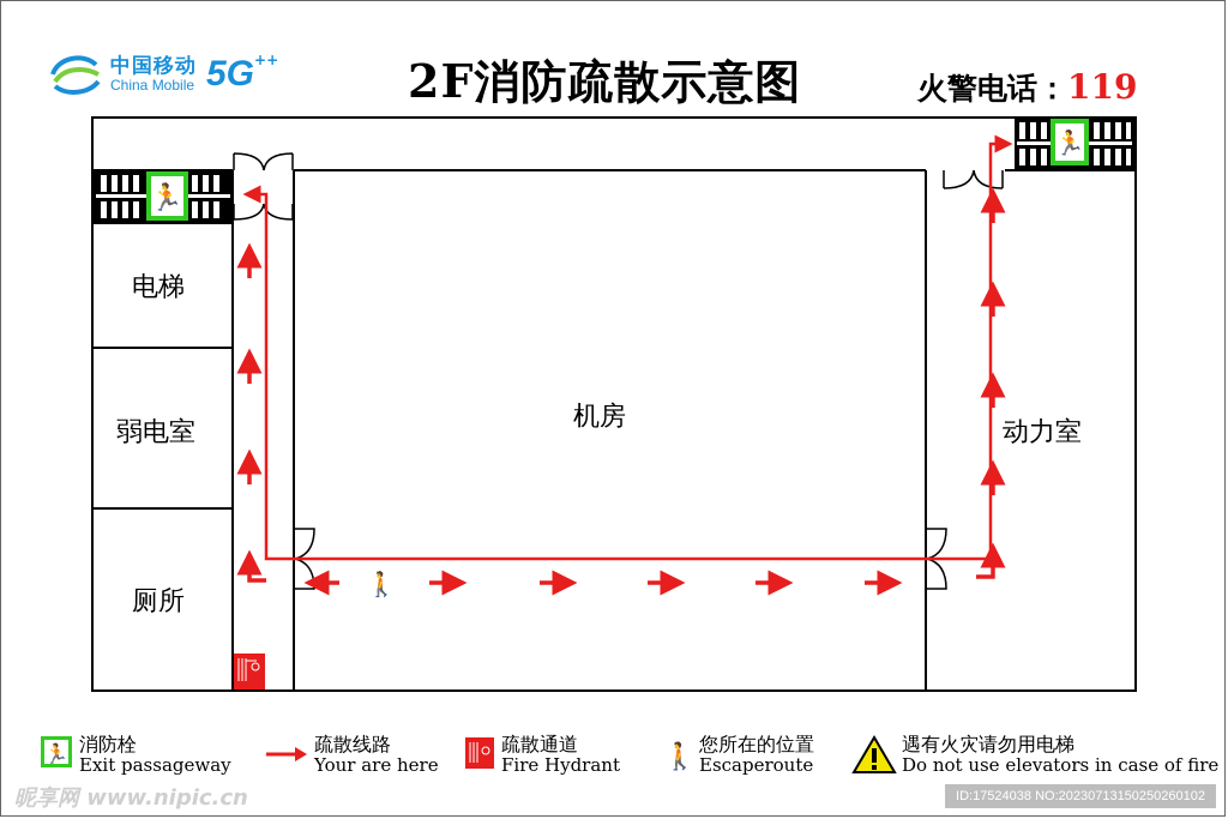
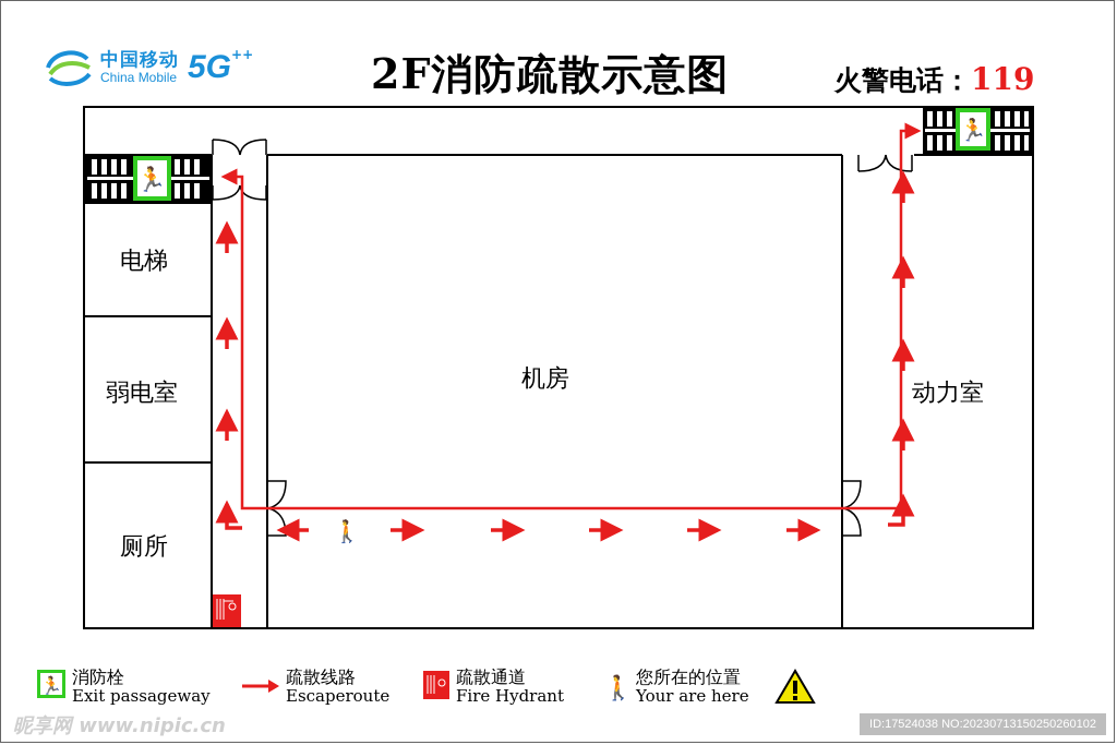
  中国移动
  China Mobile
  5G
  ++
  2F消防疏散示意图
  火警电话：119
  🏃
  🏃
  🚶
  电梯
  弱电室
  厕所
  机房
  动力室
  🏃
  消防栓
  Exit passageway
  疏散线路
- Your are here
+ Escaperoute
  疏散通道
  Fire Hydrant
  🚶
  您所在的位置
- Escaperoute
+ Your are here
- 遇有火灾请勿用电梯
- Do not use elevators in case of fire
  昵享网 www.nipic.cn
  ID:17524038 NO:20230713150250260102
